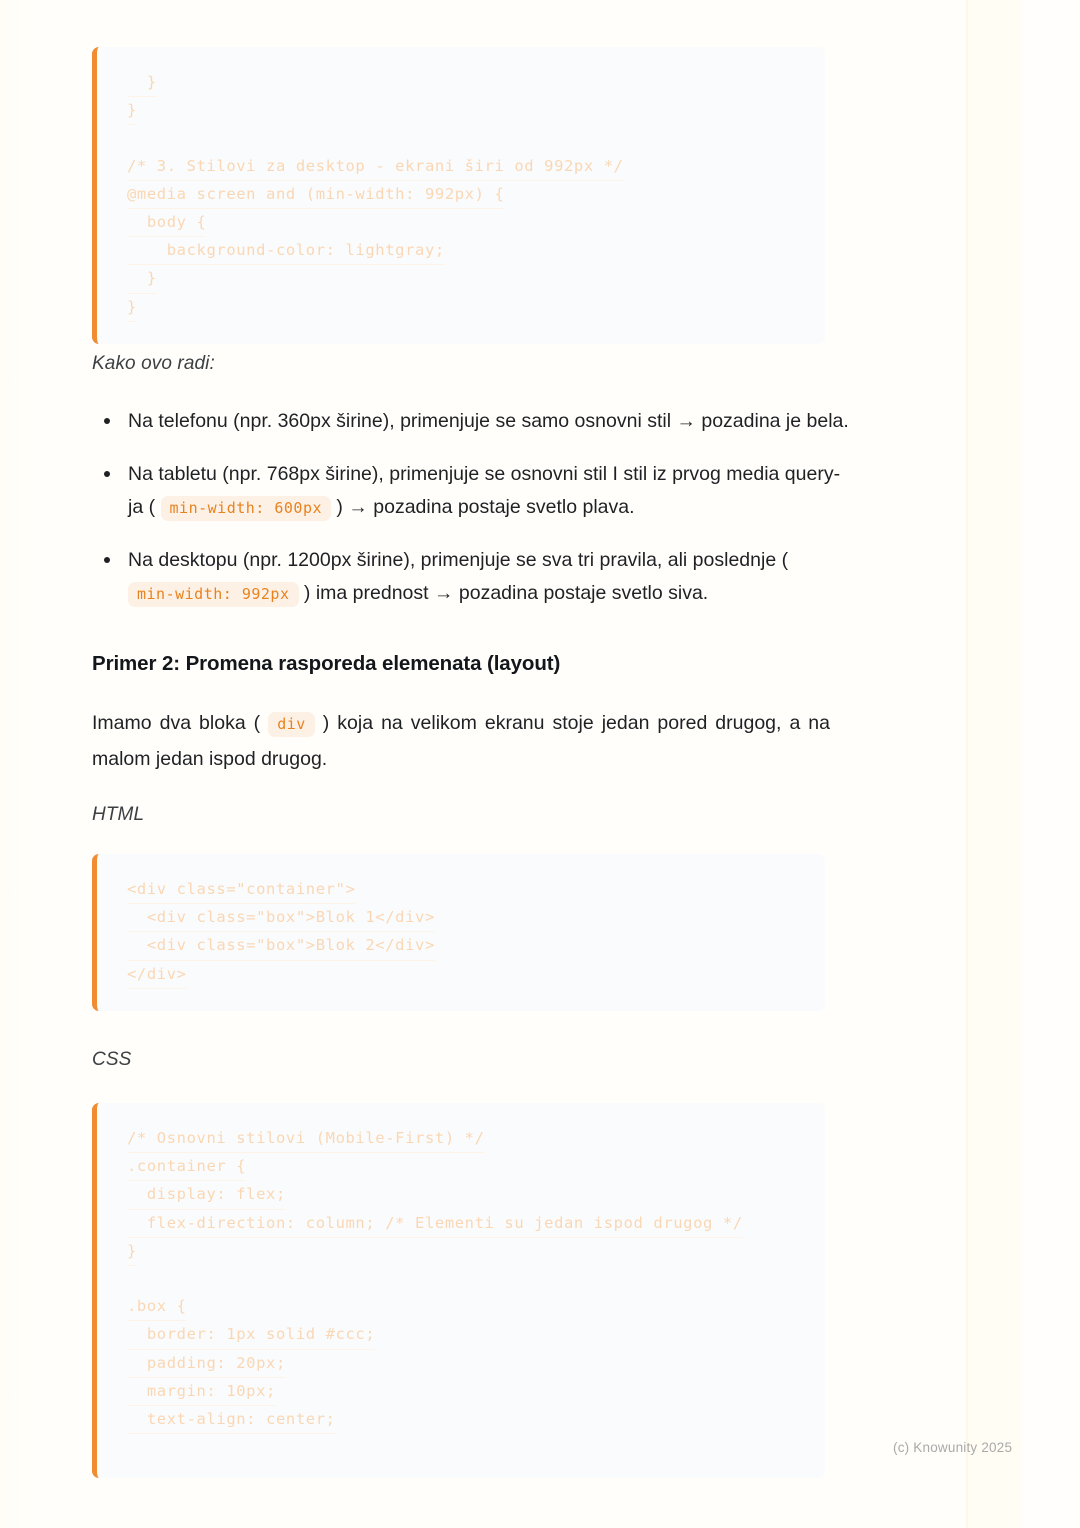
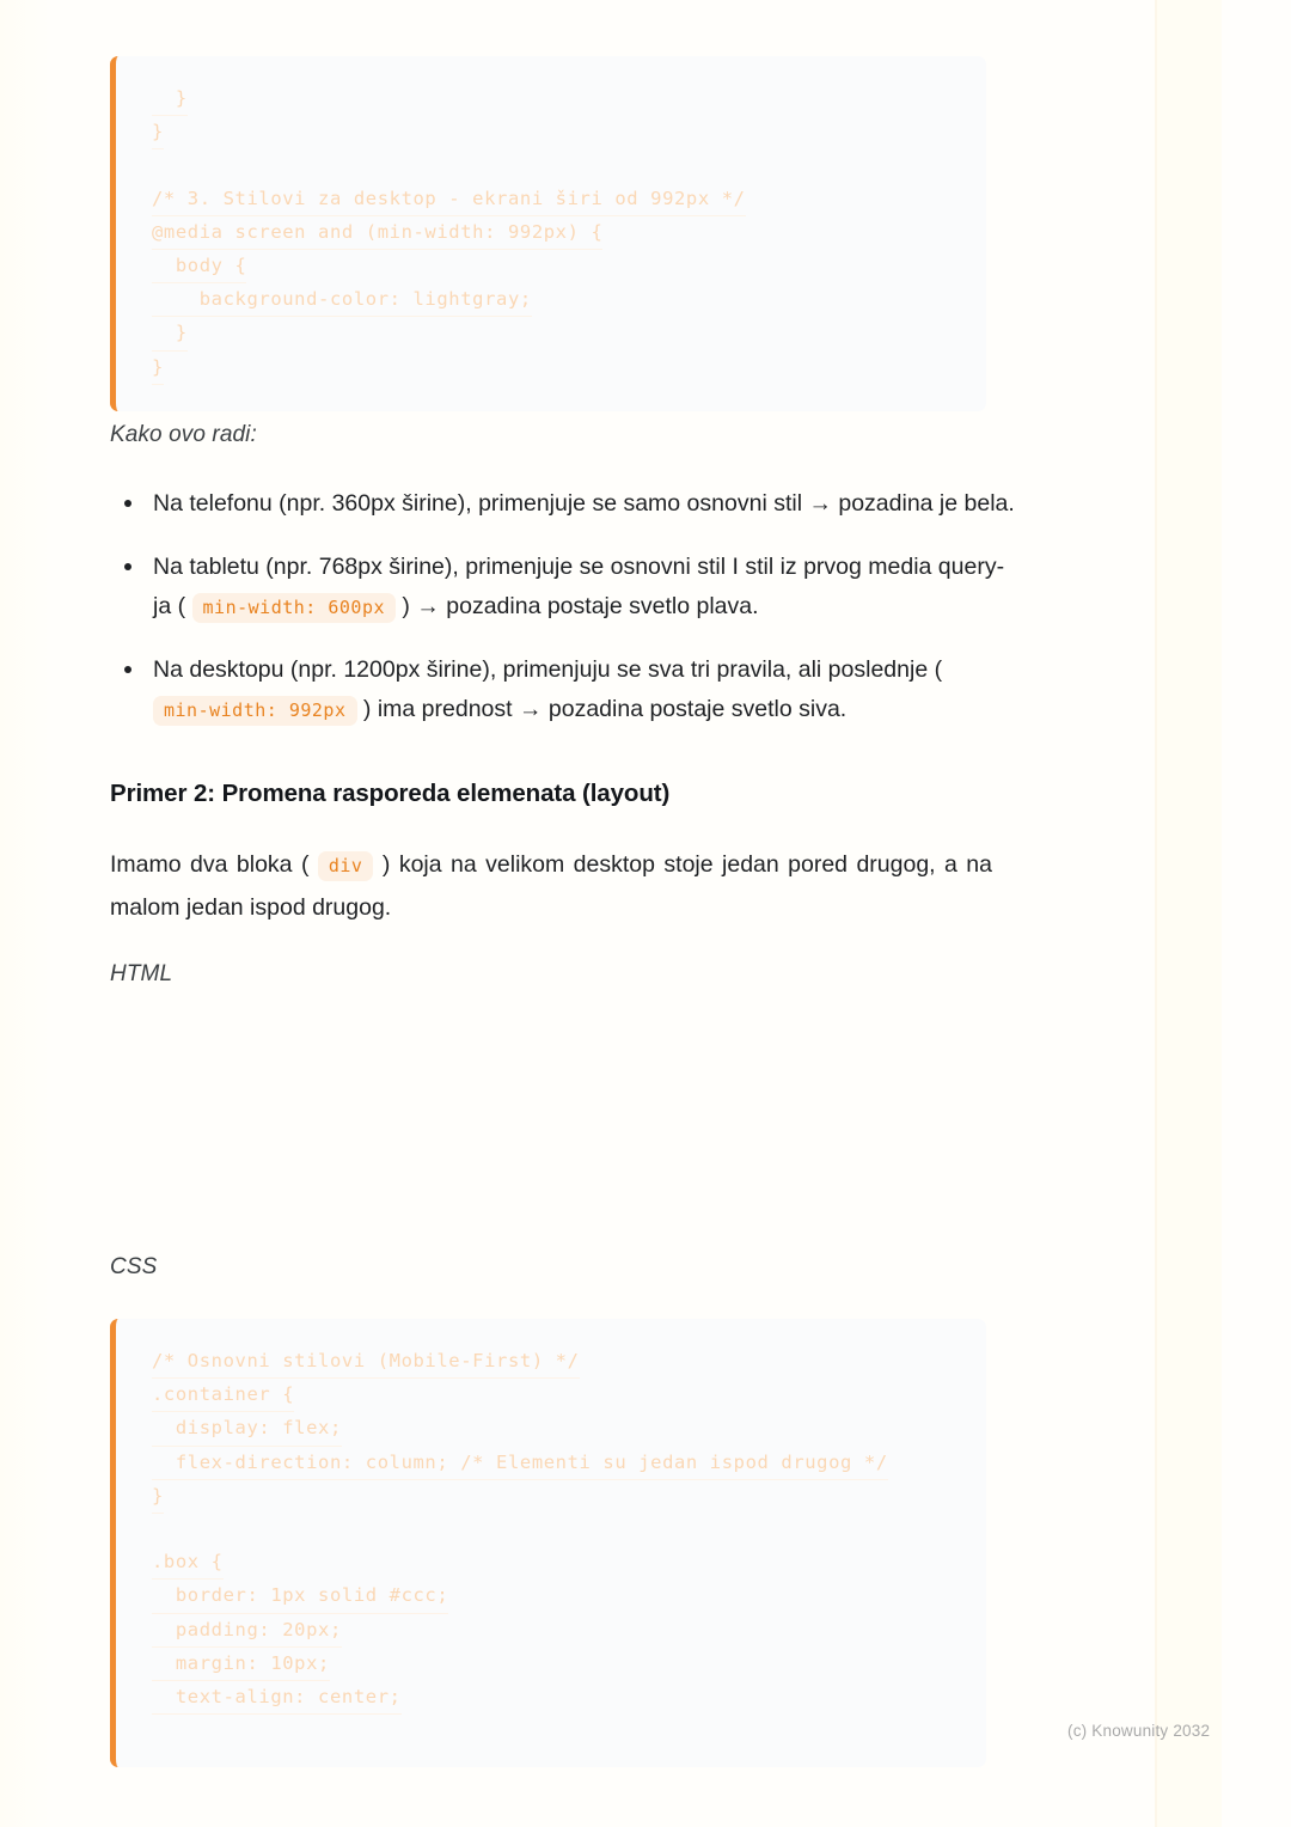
  }
  }
  /* 3. Stilovi za desktop - ekrani širi od 992px */
  @media screen and (min-width: 992px) {
  body {
  background-color: lightgray;
  }
  }
  Kako ovo radi:
  Na telefonu (npr. 360px širine), primenjuje se samo osnovni stil → pozadina je bela.
  Na tabletu (npr. 768px širine), primenjuje se osnovni stil I stil iz prvog media query-ja ( min-width: 600px ) → pozadina postaje svetlo plava.
- Na desktopu (npr. 1200px širine), primenjuje se sva tri pravila, ali poslednje ( min-width: 992px ) ima prednost → pozadina postaje svetlo siva.
+ Na desktopu (npr. 1200px širine), primenjuju se sva tri pravila, ali poslednje ( min-width: 992px ) ima prednost → pozadina postaje svetlo siva.
  Primer 2: Promena rasporeda elemenata (layout)
- Imamo dva bloka ( div ) koja na velikom ekranu stoje jedan pored drugog, a na malom jedan ispod drugog.
+ Imamo dva bloka ( div ) koja na velikom desktop stoje jedan pored drugog, a na malom jedan ispod drugog.
  HTML
- <div class="container">
- <div class="box">Blok 1</div>
- <div class="box">Blok 2</div>
- </div>
  CSS
  /* Osnovni stilovi (Mobile-First) */
  .container {
  display: flex;
  flex-direction: column; /* Elementi su jedan ispod drugog */
  }
  .box {
  border: 1px solid #ccc;
  padding: 20px;
  margin: 10px;
  text-align: center;
- (c) Knowunity 2025
+ (c) Knowunity 2032
